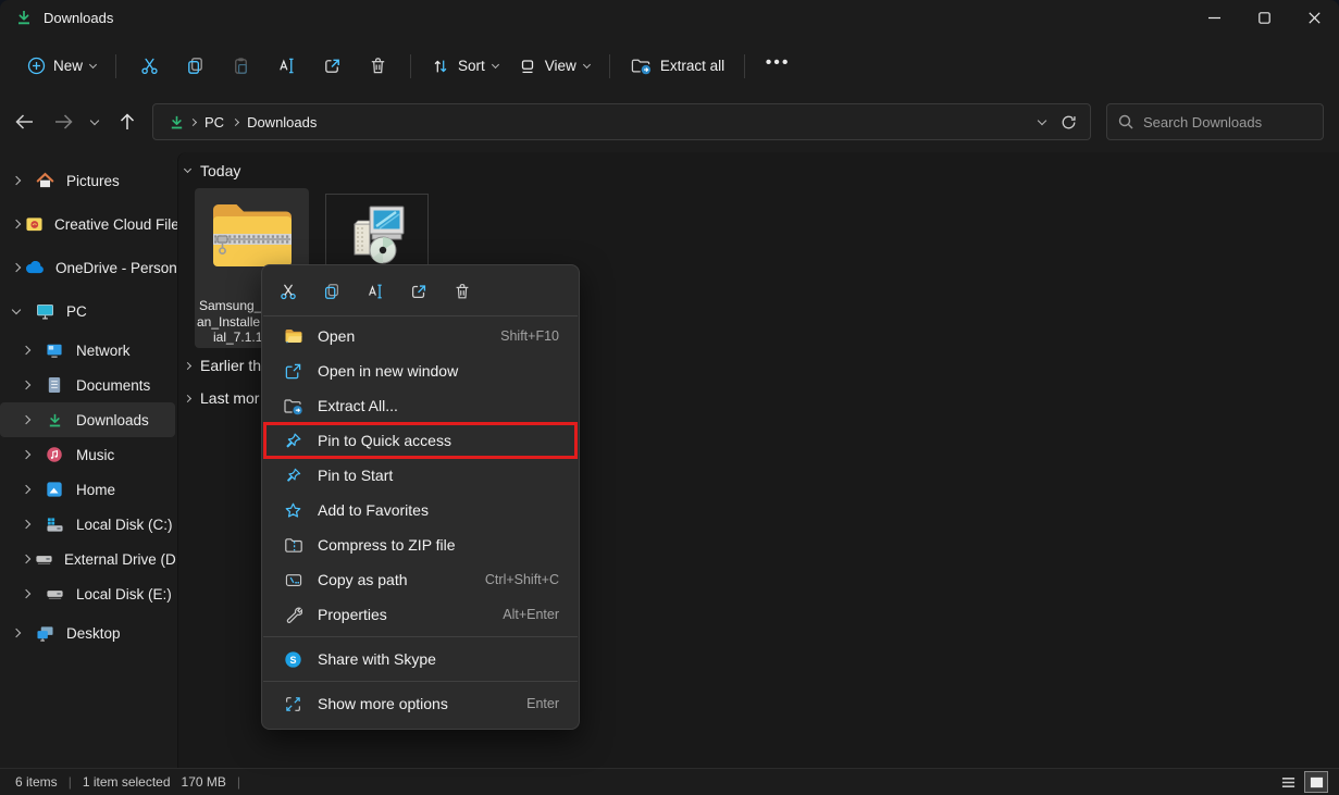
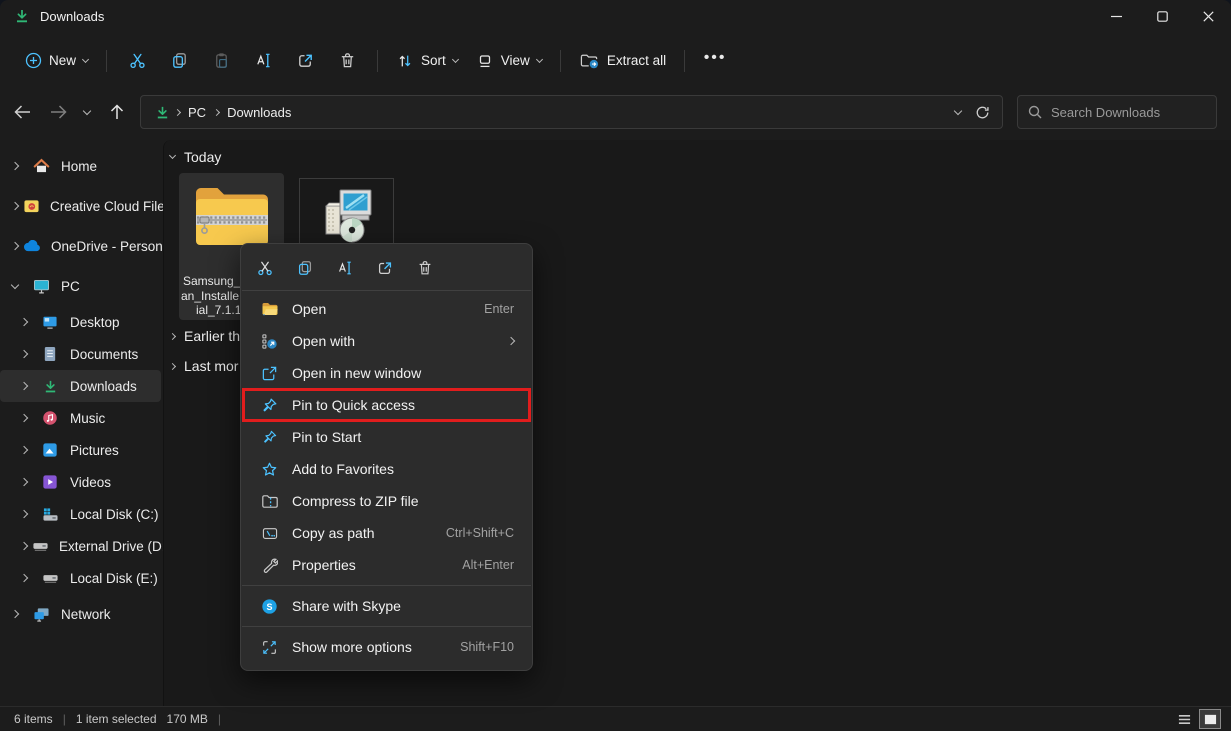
  Downloads
  New
  Sort
  View
  Extract all
  •••
  PC
  Downloads
  Search Downloads
- Pictures
+ Home
  Creative Cloud File
  OneDrive - Person
  PC
- Network
+ Desktop
  Documents
  Downloads
  Music
- Home
+ Pictures
+ Videos
  Local Disk (C:)
  External Drive (D
  Local Disk (E:)
- Desktop
+ Network
  Today
  Samsung_
  an_Installe
  ial_7.1.1
  Earlier th
  Last mor
  Open
- Shift+F10
+ Enter
+ Open with
  Open in new window
- Extract All...
  Pin to Quick access
  Pin to Start
  Add to Favorites
  Compress to ZIP file
  Copy as path
  Ctrl+Shift+C
  Properties
  Alt+Enter
  S
  Share with Skype
  Show more options
- Enter
+ Shift+F10
  6 items
  |
  1 item selected
  170 MB
  |
